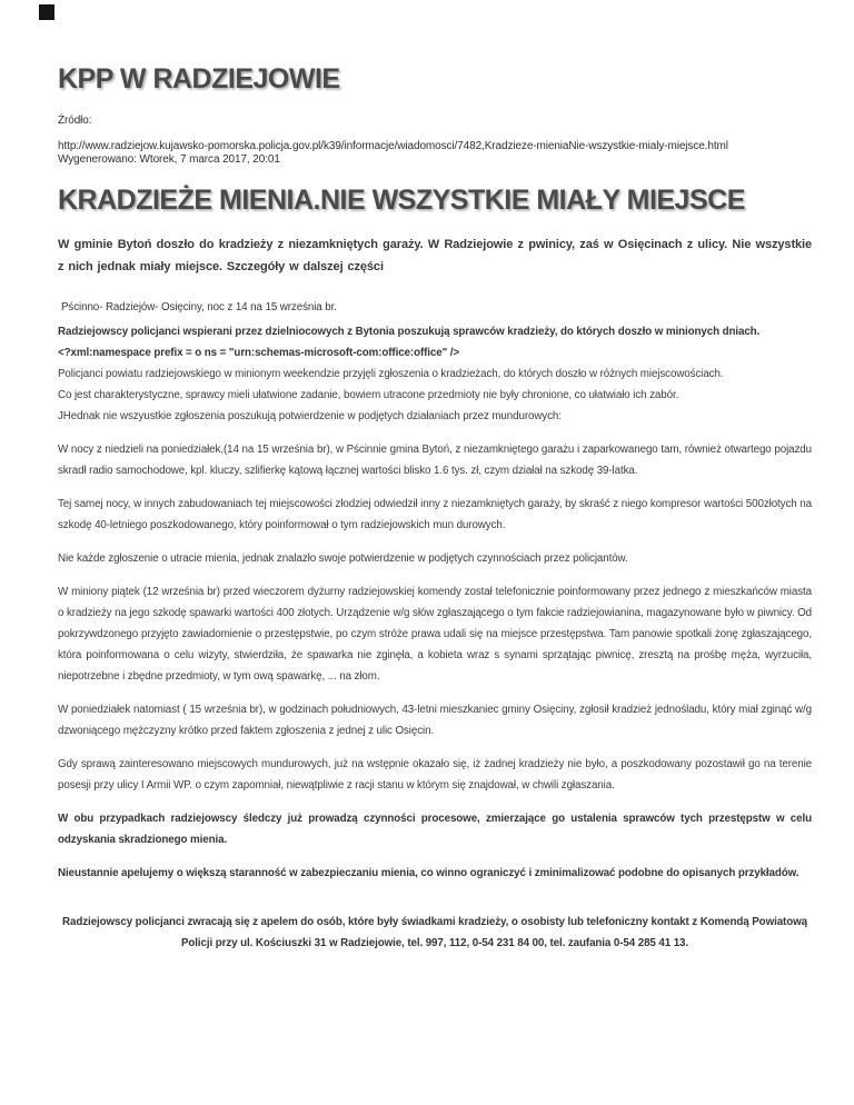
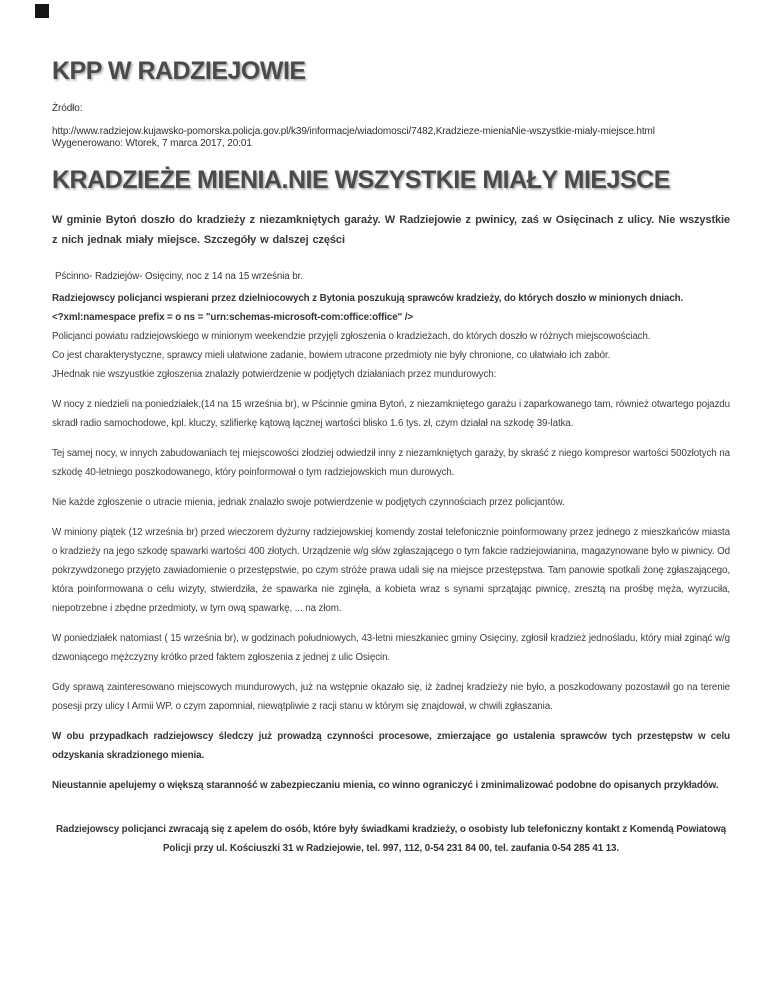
  KPP W RADZIEJOWIE
  Źródło:
  http://www.radziejow.kujawsko-pomorska.policja.gov.pl/k39/informacje/wiadomosci/7482,Kradzieze-mieniaNie-wszystkie-mialy-miejsce.html
  Wygenerowano: Wtorek, 7 marca 2017, 20:01
  KRADZIEŻE MIENIA.NIE WSZYSTKIE MIAŁY MIEJSCE
  W gminie Bytoń doszło do kradzieży z niezamkniętych garaży. W Radziejowie z pwinicy, zaś w Osięcinach z ulicy. Nie wszystkie z nich jednak miały miejsce. Szczegóły w dalszej części
  Pścinno- Radziejów- Osięciny, noc z 14 na 15 września br.
  Radziejowscy policjanci wspierani przez dzielniocowych z Bytonia poszukują sprawców kradzieży, do których doszło w minionych dniach.
  <?xml:namespace prefix = o ns = "urn:schemas-microsoft-com:office:office" />
  Policjanci powiatu radziejowskiego w minionym weekendzie przyjęli zgłoszenia o kradzieżach, do których doszło w różnych miejscowościach.
  Co jest charakterystyczne, sprawcy mieli ułatwione zadanie, bowiem utracone przedmioty nie były chronione, co ułatwiało ich zabór.
- JHednak nie wszyustkie zgłoszenia poszukują potwierdzenie w podjętych działaniach przez mundurowych:
+ JHednak nie wszyustkie zgłoszenia znalazły potwierdzenie w podjętych działaniach przez mundurowych:
  W nocy z niedzieli na poniedziałek,(14 na 15 września br), w Pścinnie gmina Bytoń, z niezamkniętego garażu i zaparkowanego tam, również otwartego pojazdu skradł radio samochodowe, kpl. kluczy, szlifierkę kątową łącznej wartości blisko 1.6 tys. zł, czym działał na szkodę 39-latka.
  Tej samej nocy, w innych zabudowaniach tej miejscowości złodziej odwiedził inny z niezamkniętych garaży, by skraść z niego kompresor wartości 500złotych na szkodę 40-letniego poszkodowanego, który poinformował o tym radziejowskich mun durowych.
  Nie każde zgłoszenie o utracie mienia, jednak znalazło swoje potwierdzenie w podjętych czynnościach przez policjantów.
  W miniony piątek (12 września br) przed wieczorem dyżurny radziejowskiej komendy został telefonicznie poinformowany przez jednego z mieszkańców miasta o kradzieży na jego szkodę spawarki wartości 400 złotych. Urządzenie w/g słów zgłaszającego o tym fakcie radziejowianina, magazynowane było w piwnicy. Od pokrzywdzonego przyjęto zawiadomienie o przestępstwie, po czym stróże prawa udali się na miejsce przestępstwa. Tam panowie spotkali żonę zgłaszającego, która poinformowana o celu wizyty, stwierdziła, że spawarka nie zginęła, a kobieta wraz s synami sprzątając piwnicę, zresztą na prośbę męża, wyrzuciła, niepotrzebne i zbędne przedmioty, w tym ową spawarkę, ... na złom.
  W poniedziałek natomiast ( 15 września br), w godzinach południowych, 43-letni mieszkaniec gminy Osięciny, zgłosił kradzież jednośladu, który miał zginąć w/g dzwoniącego mężczyzny krótko przed faktem zgłoszenia z jednej z ulic Osięcin.
  Gdy sprawą zainteresowano miejscowych mundurowych, już na wstępnie okazało się, iż żadnej kradzieży nie było, a poszkodowany pozostawił go na terenie posesji przy ulicy I Armii WP. o czym zapomniał, niewątpliwie z racji stanu w którym się znajdował, w chwili zgłaszania.
  W obu przypadkach radziejowscy śledczy już prowadzą czynności procesowe, zmierzające go ustalenia sprawców tych przestępstw w celu odzyskania skradzionego mienia.
  Nieustannie apelujemy o większą staranność w zabezpieczaniu mienia, co winno ograniczyć i zminimalizować podobne do opisanych przykładów.
  Radziejowscy policjanci zwracają się z apelem do osób, które były świadkami kradzieży, o osobisty lub telefoniczny kontakt z Komendą Powiatową Policji przy ul. Kościuszki 31 w Radziejowie, tel. 997, 112, 0-54 231 84 00, tel. zaufania 0-54 285 41 13.
